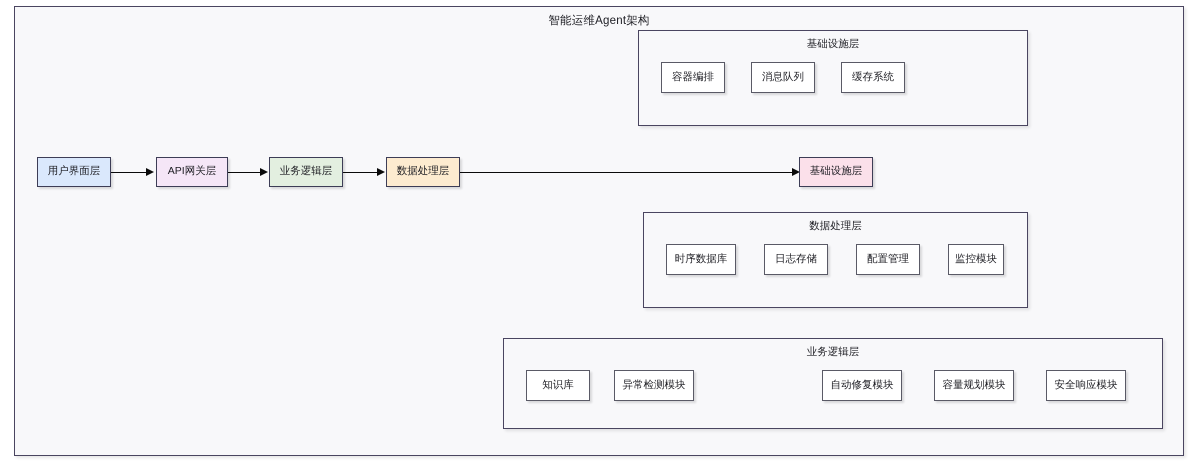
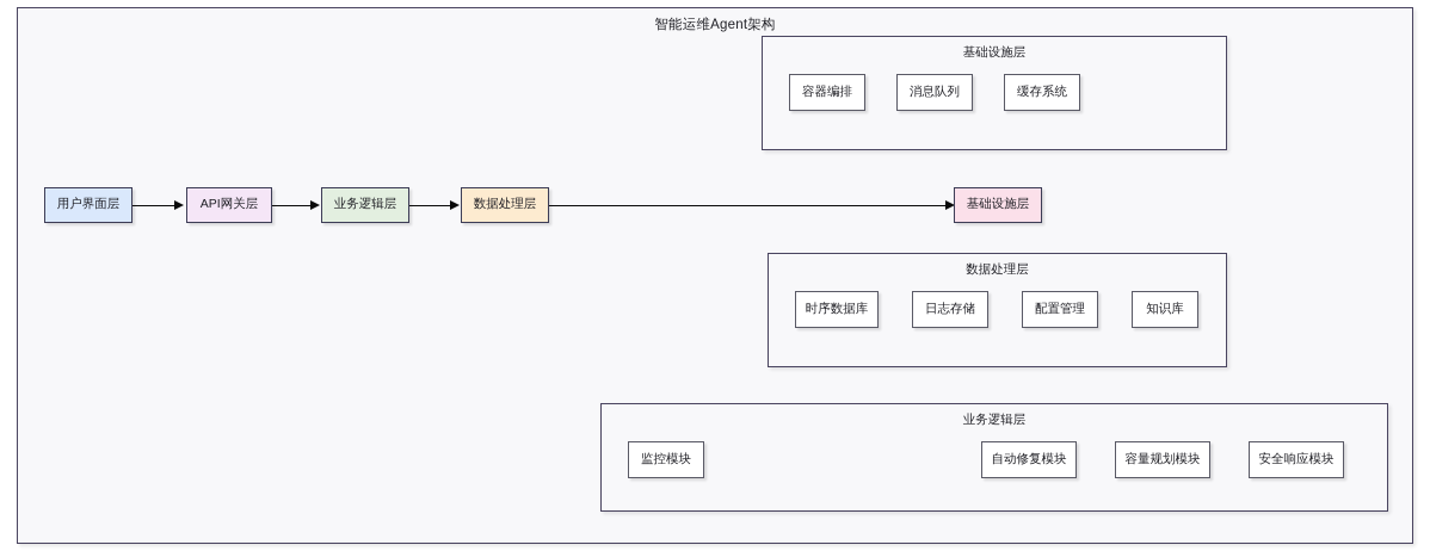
  智能运维Agent架构
  基础设施层
  容器编排
  消息队列
  缓存系统
  数据处理层
  时序数据库
  日志存储
  配置管理
- 监控模块
+ 知识库
  业务逻辑层
- 知识库
+ 监控模块
- 异常检测模块
  自动修复模块
  容量规划模块
  安全响应模块
  用户界面层
  API网关层
  业务逻辑层
  数据处理层
  基础设施层
